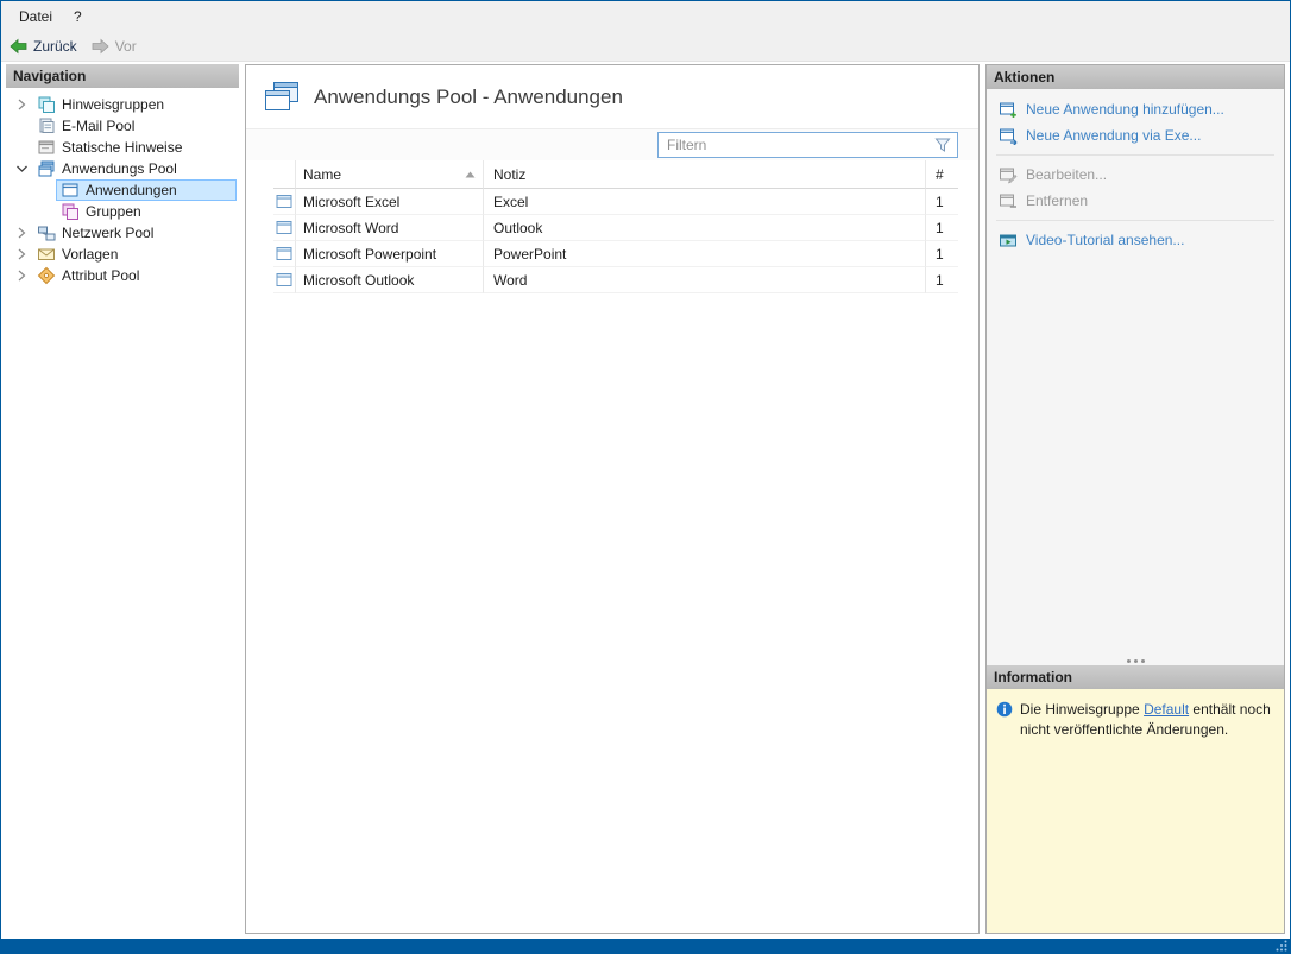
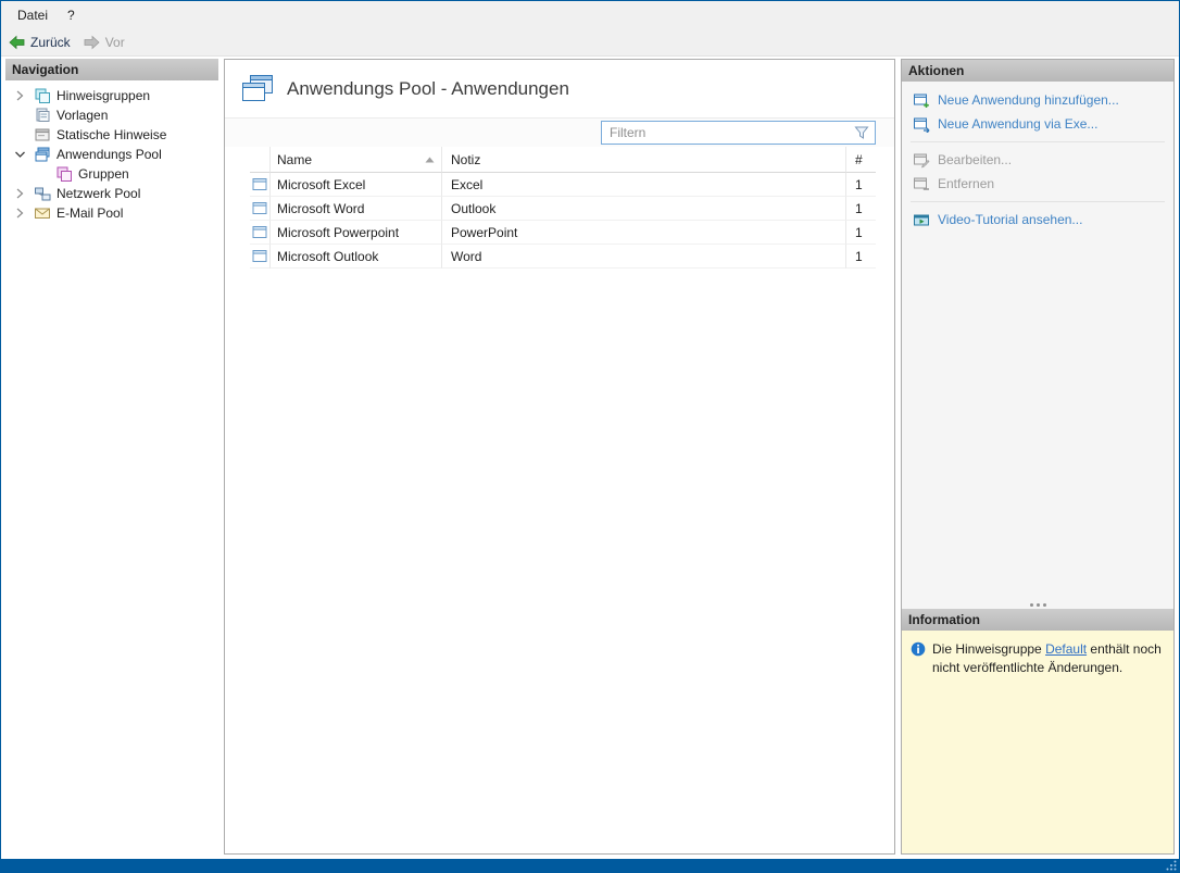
  Datei
  ?
  Zurück
  Vor
  Navigation
  Hinweisgruppen
- E-Mail Pool
+ Vorlagen
  Statische Hinweise
  Anwendungs Pool
- Anwendungen
  Gruppen
  Netzwerk Pool
- Vorlagen
+ E-Mail Pool
- Attribut Pool
  Anwendungs Pool - Anwendungen
  Filtern
  Name
  Notiz
  #
  Microsoft Excel
  Excel
  1
  Microsoft Word
  Outlook
  1
  Microsoft Powerpoint
  PowerPoint
  1
  Microsoft Outlook
  Word
  1
  Aktionen
  Neue Anwendung hinzufügen...
  Neue Anwendung via Exe...
  Bearbeiten...
  Entfernen
  Video-Tutorial ansehen...
  Information
  Die Hinweisgruppe Default enthält noch nicht veröffentlichte Änderungen.
